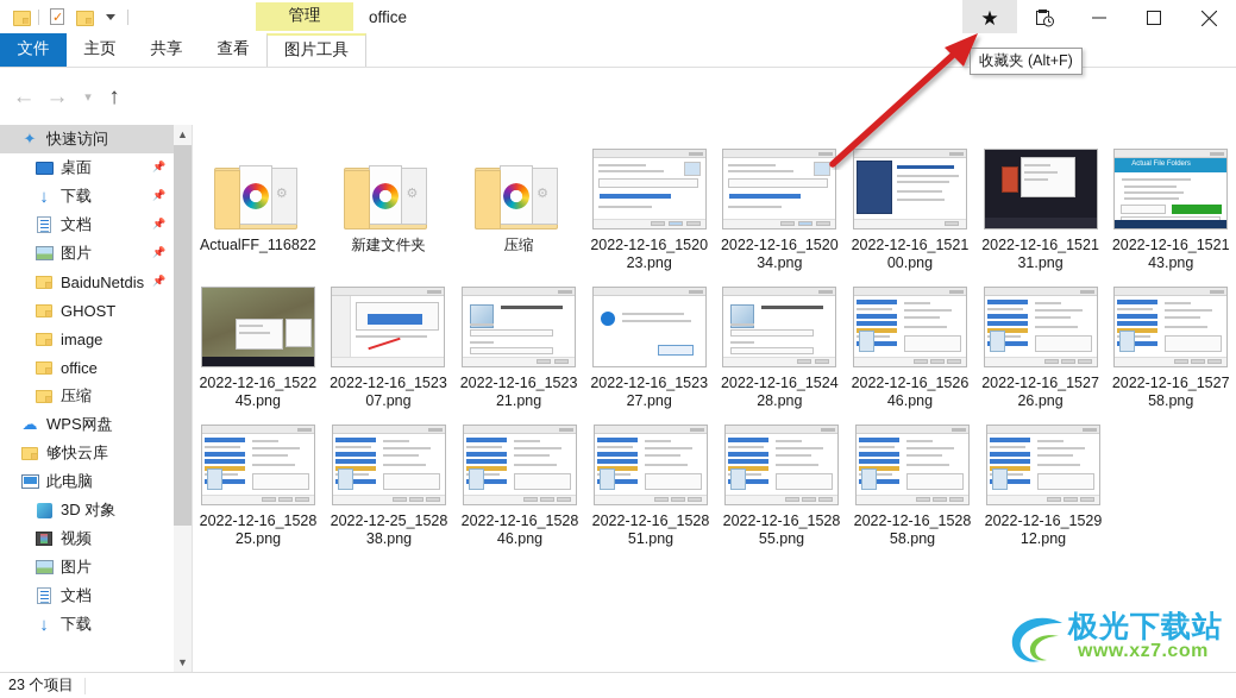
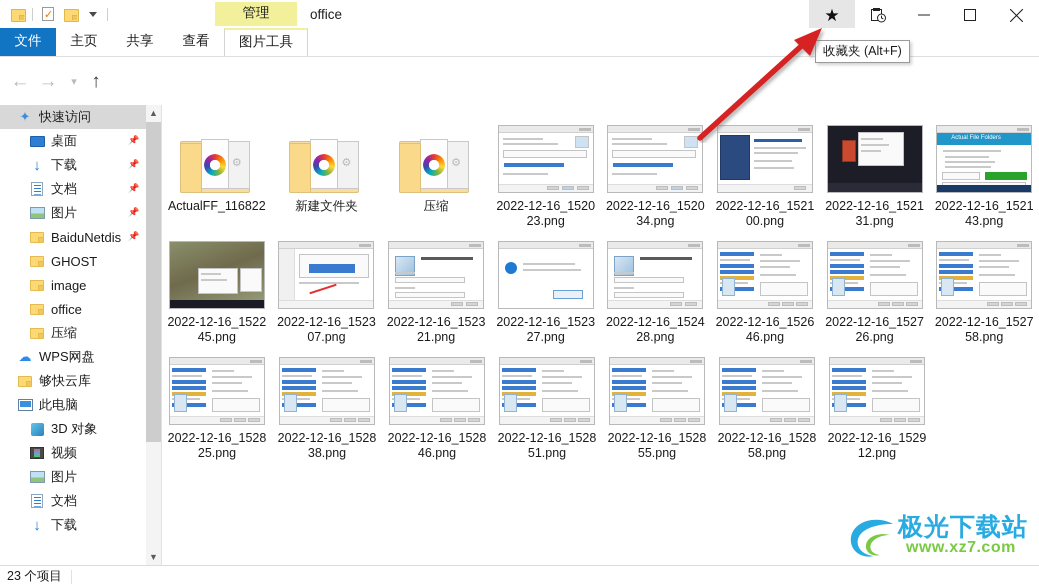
  ✓
  管理
  office
  ★
  文件
  主页
  共享
  查看
  图片工具
  ←
  →
  ▾
  ↑
  ✦
  快速访问
  桌面
  📌
  ↓
  下载
  📌
  文档
  📌
  图片
  📌
  BaiduNetdis
  📌
  GHOST
  image
  office
  压缩
  ☁
  WPS网盘
  够快云库
  此电脑
  3D 对象
  视频
  图片
  文档
  ↓
  下载
  ▲
  ▼
  ⚙
  ActualFF_116822
  ⚙
  新建文件夹
  ⚙
  压缩
  2022-12-16_152023.png
  2022-12-16_152034.png
  2022-12-16_152100.png
  2022-12-16_152131.png
  2022-12-16_152143.png
  2022-12-16_152245.png
  2022-12-16_152307.png
  2022-12-16_152321.png
  2022-12-16_152327.png
  2022-12-16_152428.png
  2022-12-16_152646.png
  2022-12-16_152726.png
  2022-12-16_152758.png
  2022-12-16_152825.png
- 2022-12-25_152838.png
+ 2022-12-16_152838.png
  2022-12-16_152846.png
  2022-12-16_152851.png
  2022-12-16_152855.png
  2022-12-16_152858.png
  2022-12-16_152912.png
  23 个项目
  收藏夹 (Alt+F)
  极光下载站
  www.xz7.com
